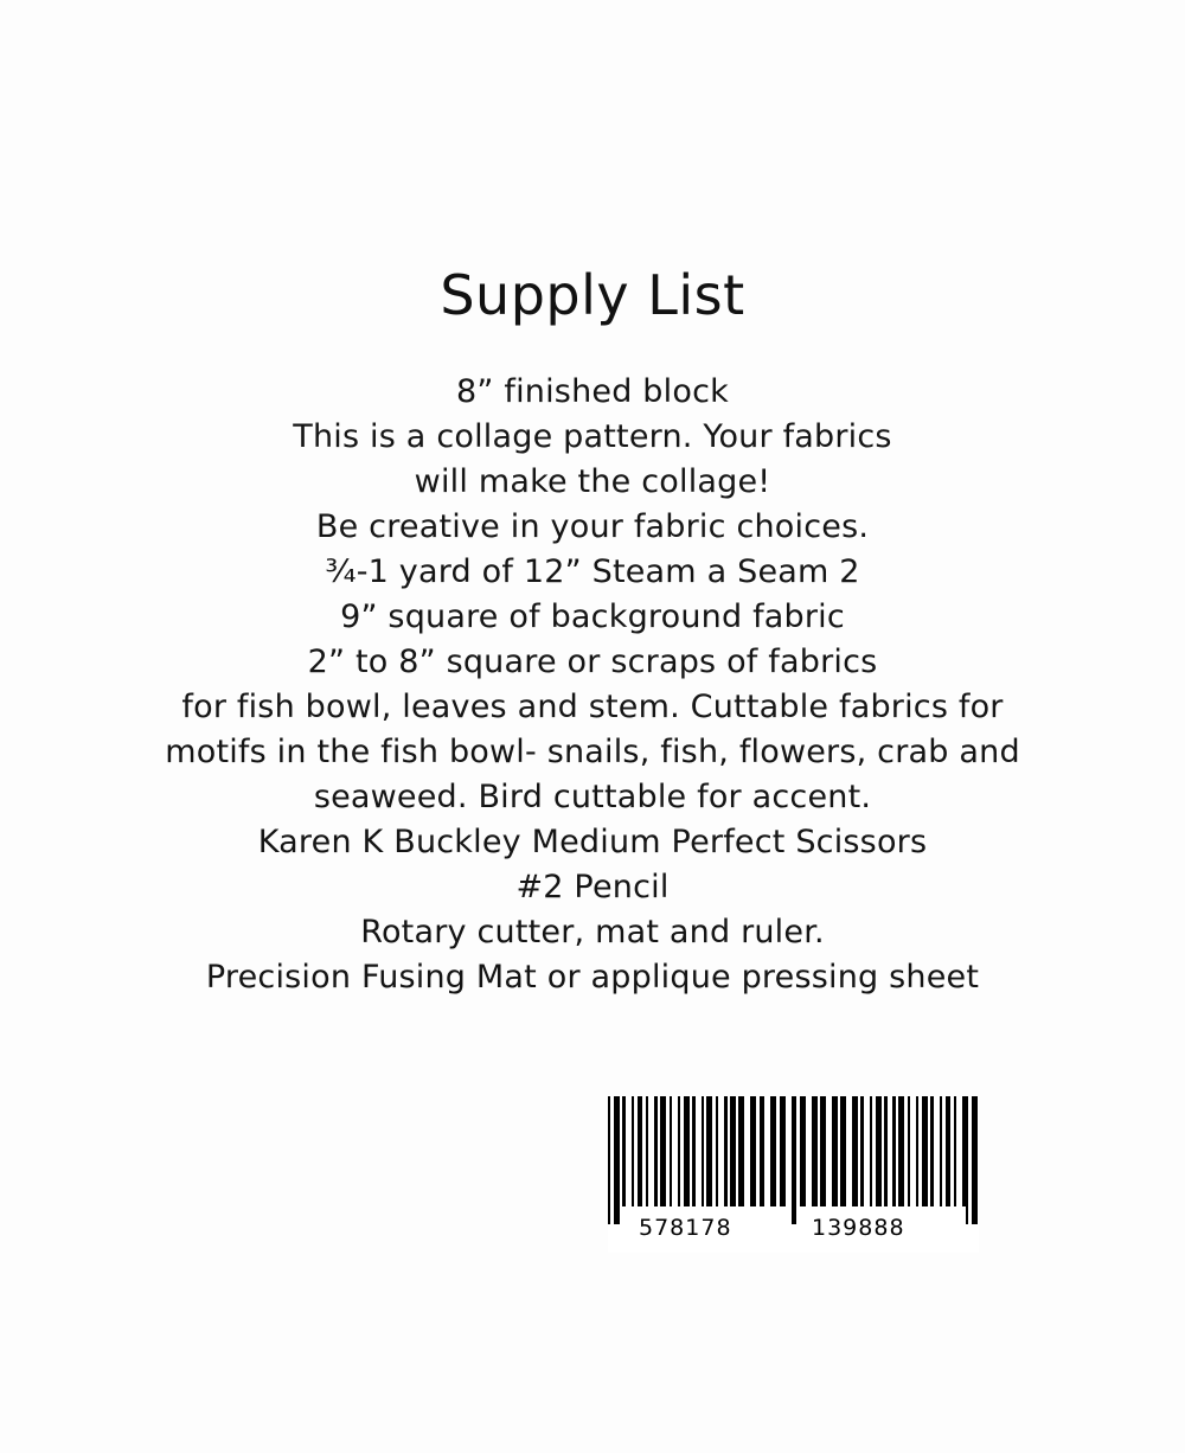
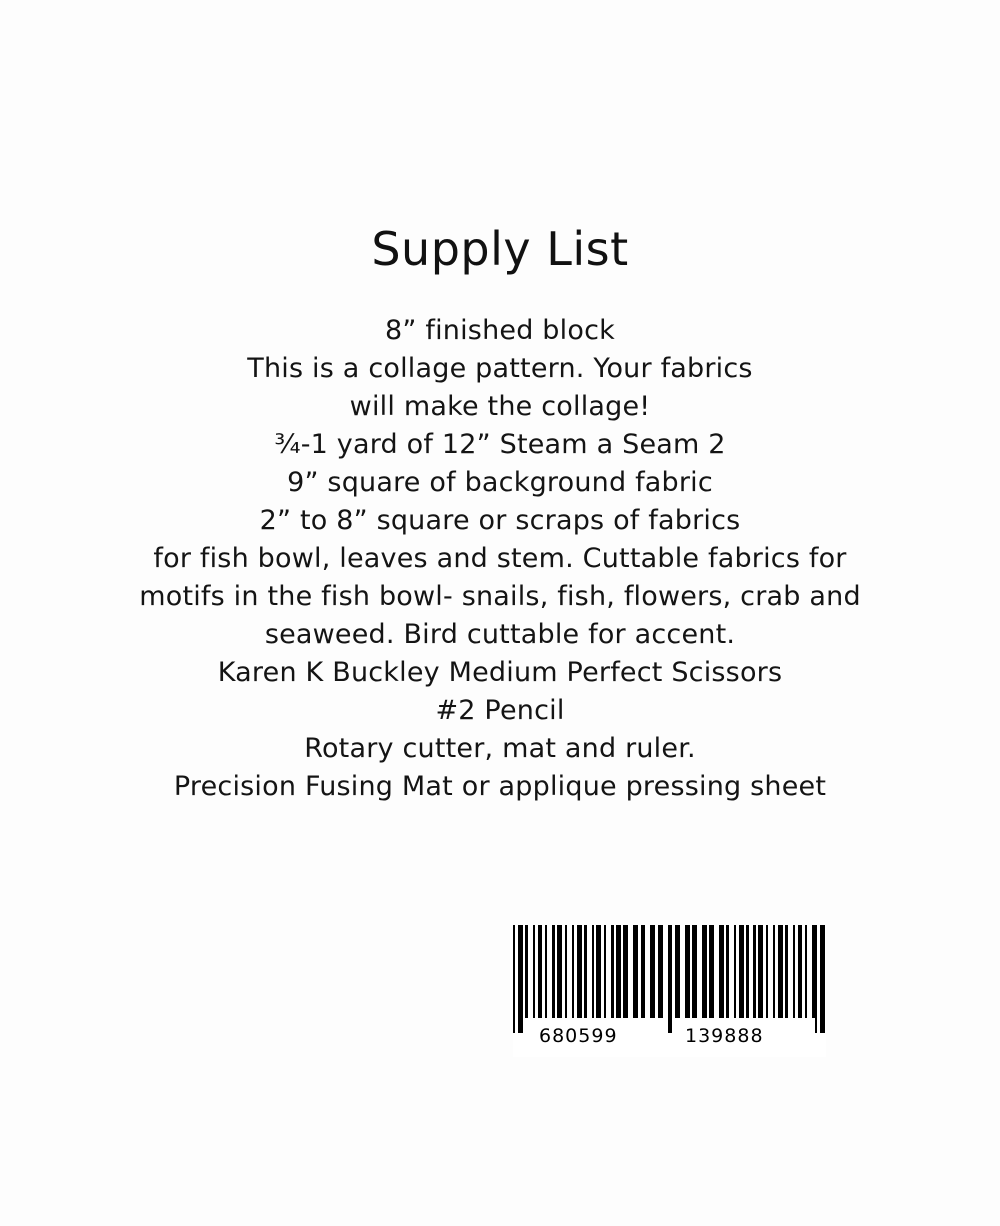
  Supply List
  8” finished block
  This is a collage pattern. Your fabrics
  will make the collage!
- Be creative in your fabric choices.
  ¾-1 yard of 12” Steam a Seam 2
  9” square of background fabric
  2” to 8” square or scraps of fabrics
  for fish bowl, leaves and stem. Cuttable fabrics for
  motifs in the fish bowl- snails, fish, flowers, crab and
  seaweed. Bird cuttable for accent.
  Karen K Buckley Medium Perfect Scissors
  #2 Pencil
  Rotary cutter, mat and ruler.
  Precision Fusing Mat or applique pressing sheet
- 578178
+ 680599
  139888
